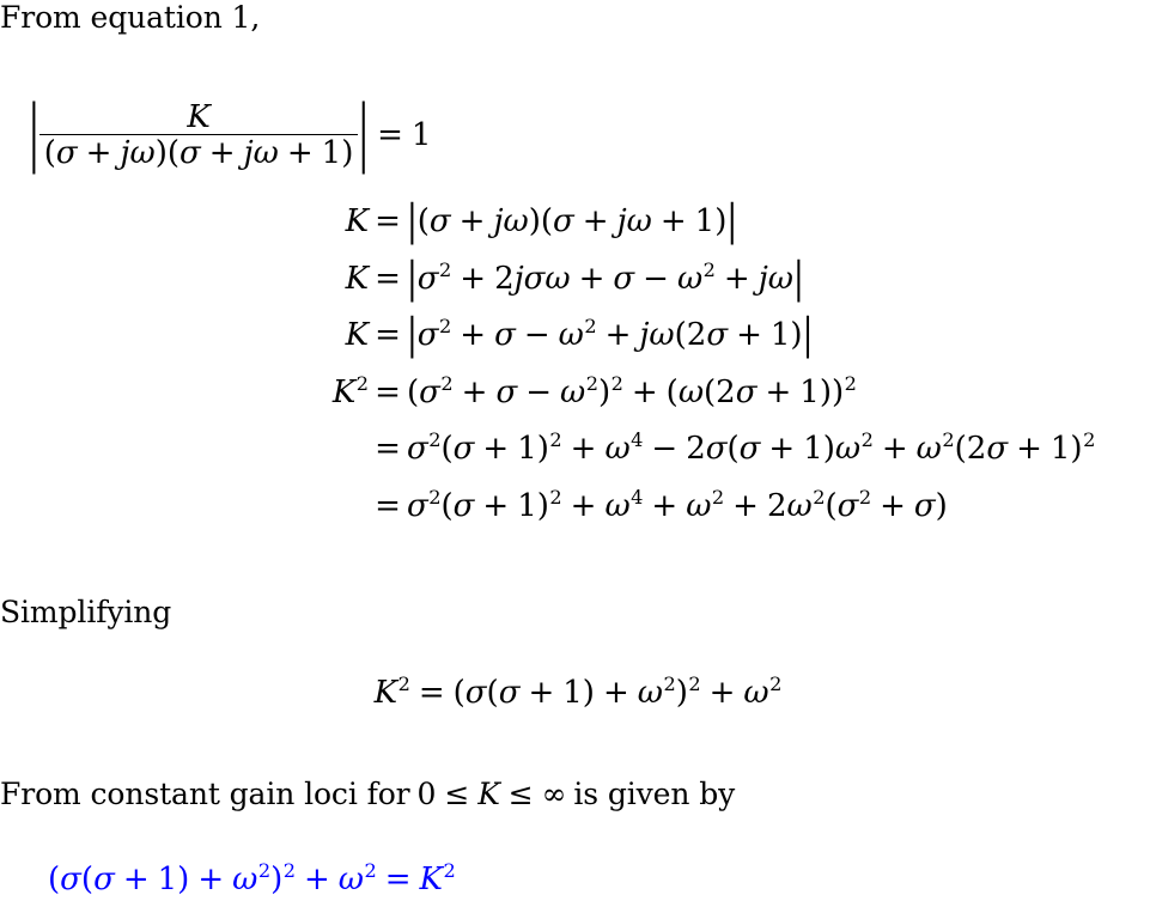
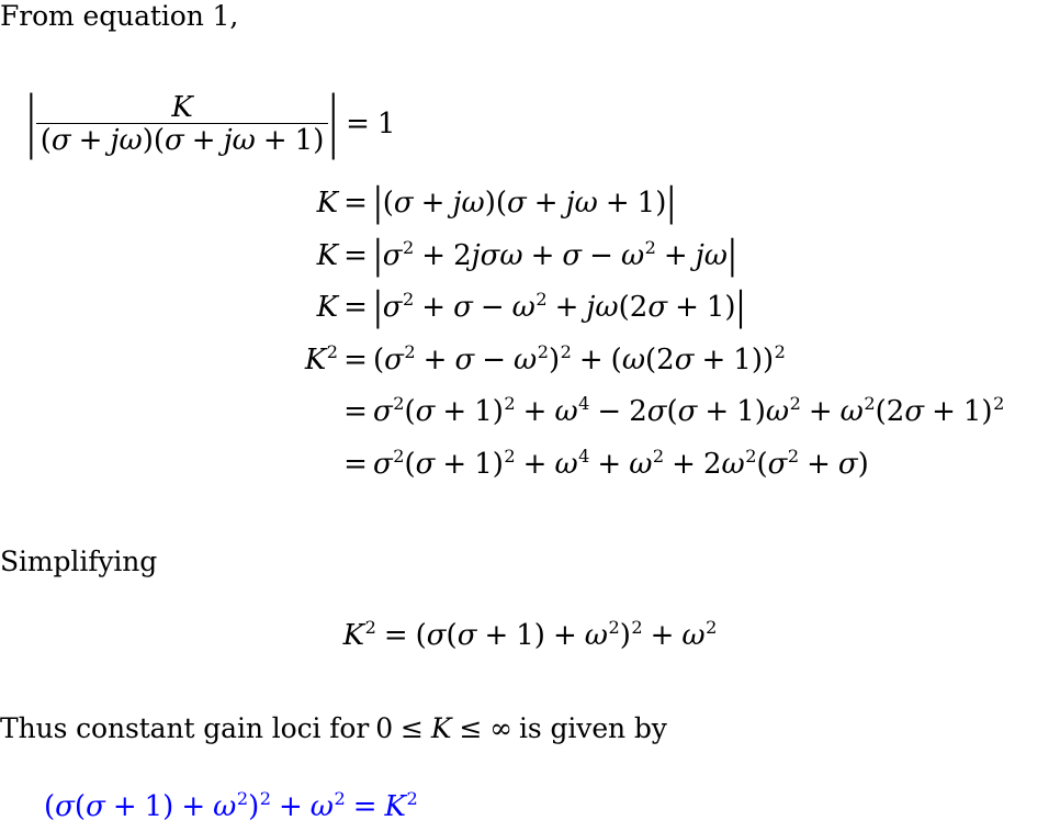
  From equation 1,
  |
  K
  (σ + jω)(σ + jω + 1)
  | = 1
  K =
  |(σ + jω)(σ + jω + 1)|
  K =
  |σ2 + 2jσω + σ − ω2 + jω|
  K =
  |σ2 + σ − ω2 + jω(2σ + 1)|
  K2 =
  (σ2 + σ − ω2)2 + (ω(2σ + 1))2
  =
  σ2(σ + 1)2 + ω4 − 2σ(σ + 1)ω2 + ω2(2σ + 1)2
  =
  σ2(σ + 1)2 + ω4 + ω2 + 2ω2(σ2 + σ)
  Simplifying
  K2 = (σ(σ + 1) + ω2)2 + ω2
- From constant gain loci for 0 ≤ K ≤ ∞ is given by
+ Thus constant gain loci for 0 ≤ K ≤ ∞ is given by
  (σ(σ + 1) + ω2)2 + ω2 = K2
